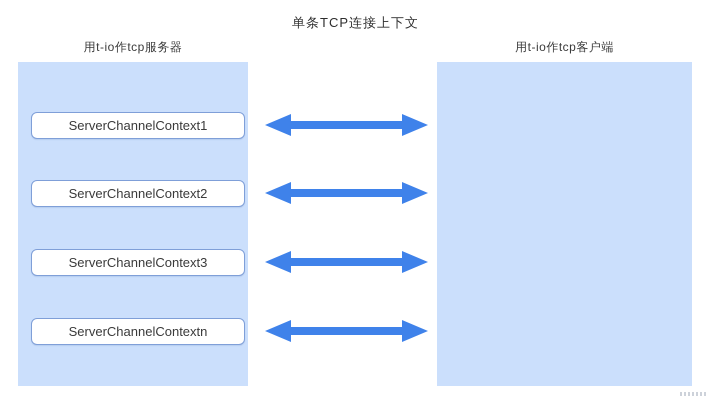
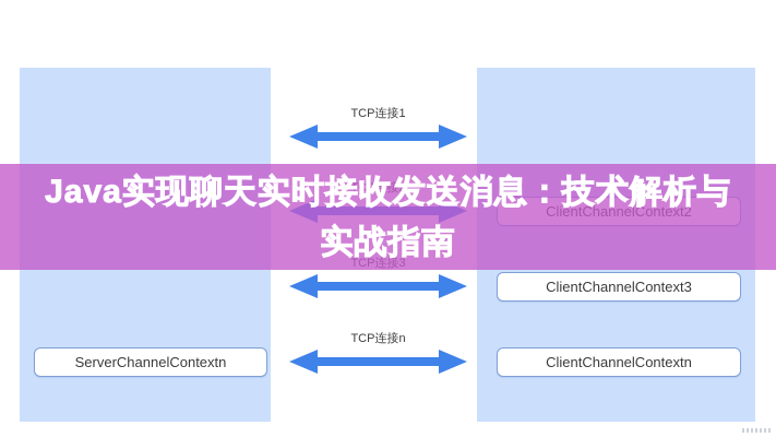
- 单条TCP连接上下文
- 用t-io作tcp服务器
- 用t-io作tcp客户端
- ServerChannelContext1
- ServerChannelContext2
- ServerChannelContext3
  ServerChannelContextn
+ ClientChannelContext2
+ ClientChannelContext3
+ ClientChannelContextn
+ TCP连接1
+ TCP连接2
+ TCP连接3
+ TCP连接n
+ Java实现聊天实时接收发送消息：技术解析与
+ 实战指南
